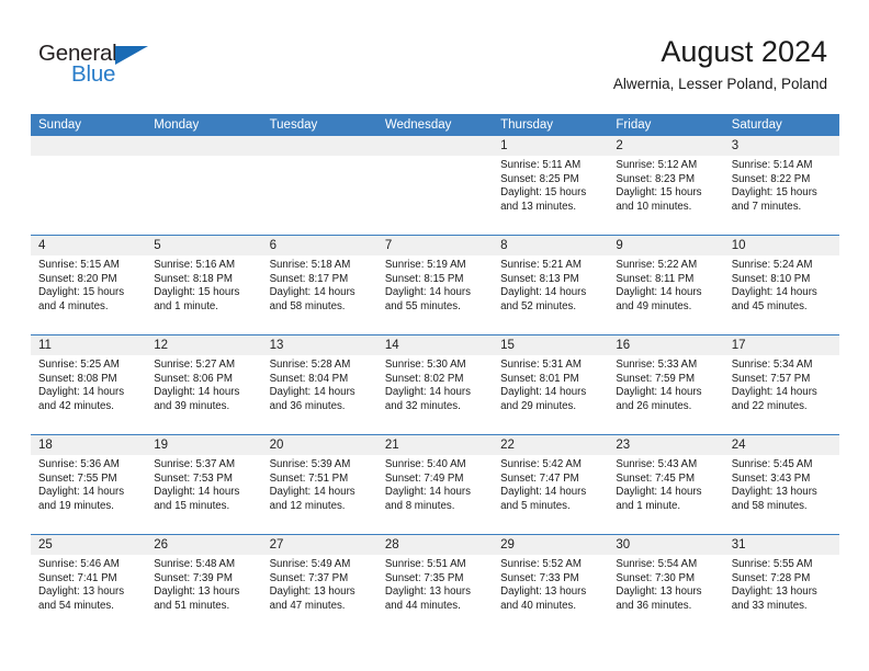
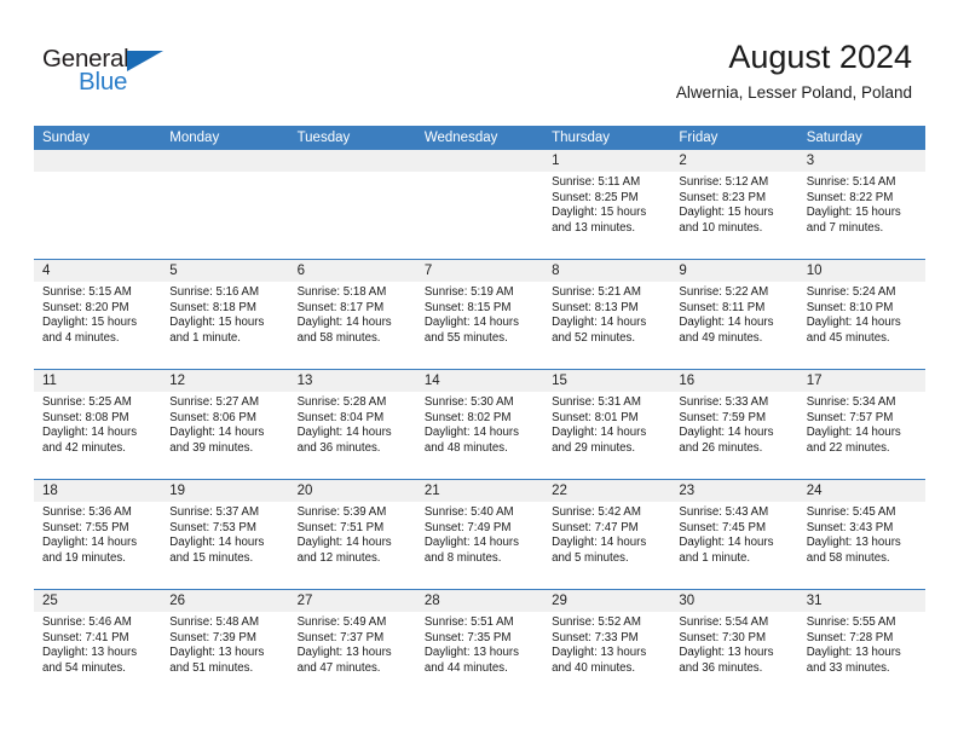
  General
  Blue
  August 2024
  Alwernia, Lesser Poland, Poland
  Sunday
  Monday
  Tuesday
  Wednesday
  Thursday
  Friday
  Saturday
  1
  Sunrise: 5:11 AM
  Sunset: 8:25 PM
  Daylight: 15 hours
  and 13 minutes.
  2
  Sunrise: 5:12 AM
  Sunset: 8:23 PM
  Daylight: 15 hours
  and 10 minutes.
  3
  Sunrise: 5:14 AM
  Sunset: 8:22 PM
  Daylight: 15 hours
  and 7 minutes.
  4
  Sunrise: 5:15 AM
  Sunset: 8:20 PM
  Daylight: 15 hours
  and 4 minutes.
  5
  Sunrise: 5:16 AM
  Sunset: 8:18 PM
  Daylight: 15 hours
  and 1 minute.
  6
  Sunrise: 5:18 AM
  Sunset: 8:17 PM
  Daylight: 14 hours
  and 58 minutes.
  7
  Sunrise: 5:19 AM
  Sunset: 8:15 PM
  Daylight: 14 hours
  and 55 minutes.
  8
  Sunrise: 5:21 AM
  Sunset: 8:13 PM
  Daylight: 14 hours
  and 52 minutes.
  9
  Sunrise: 5:22 AM
  Sunset: 8:11 PM
  Daylight: 14 hours
  and 49 minutes.
  10
  Sunrise: 5:24 AM
  Sunset: 8:10 PM
  Daylight: 14 hours
  and 45 minutes.
  11
  Sunrise: 5:25 AM
  Sunset: 8:08 PM
  Daylight: 14 hours
  and 42 minutes.
  12
  Sunrise: 5:27 AM
  Sunset: 8:06 PM
  Daylight: 14 hours
  and 39 minutes.
  13
  Sunrise: 5:28 AM
  Sunset: 8:04 PM
  Daylight: 14 hours
  and 36 minutes.
  14
  Sunrise: 5:30 AM
  Sunset: 8:02 PM
  Daylight: 14 hours
- and 32 minutes.
+ and 48 minutes.
  15
  Sunrise: 5:31 AM
  Sunset: 8:01 PM
  Daylight: 14 hours
  and 29 minutes.
  16
  Sunrise: 5:33 AM
  Sunset: 7:59 PM
  Daylight: 14 hours
  and 26 minutes.
  17
  Sunrise: 5:34 AM
  Sunset: 7:57 PM
  Daylight: 14 hours
  and 22 minutes.
  18
  Sunrise: 5:36 AM
  Sunset: 7:55 PM
  Daylight: 14 hours
  and 19 minutes.
  19
  Sunrise: 5:37 AM
  Sunset: 7:53 PM
  Daylight: 14 hours
  and 15 minutes.
  20
  Sunrise: 5:39 AM
  Sunset: 7:51 PM
  Daylight: 14 hours
  and 12 minutes.
  21
  Sunrise: 5:40 AM
  Sunset: 7:49 PM
  Daylight: 14 hours
  and 8 minutes.
  22
  Sunrise: 5:42 AM
  Sunset: 7:47 PM
  Daylight: 14 hours
  and 5 minutes.
  23
  Sunrise: 5:43 AM
  Sunset: 7:45 PM
  Daylight: 14 hours
  and 1 minute.
  24
  Sunrise: 5:45 AM
  Sunset: 3:43 PM
  Daylight: 13 hours
  and 58 minutes.
  25
  Sunrise: 5:46 AM
  Sunset: 7:41 PM
  Daylight: 13 hours
  and 54 minutes.
  26
  Sunrise: 5:48 AM
  Sunset: 7:39 PM
  Daylight: 13 hours
  and 51 minutes.
  27
  Sunrise: 5:49 AM
  Sunset: 7:37 PM
  Daylight: 13 hours
  and 47 minutes.
  28
  Sunrise: 5:51 AM
  Sunset: 7:35 PM
  Daylight: 13 hours
  and 44 minutes.
  29
  Sunrise: 5:52 AM
  Sunset: 7:33 PM
  Daylight: 13 hours
  and 40 minutes.
  30
  Sunrise: 5:54 AM
  Sunset: 7:30 PM
  Daylight: 13 hours
  and 36 minutes.
  31
  Sunrise: 5:55 AM
  Sunset: 7:28 PM
  Daylight: 13 hours
  and 33 minutes.
